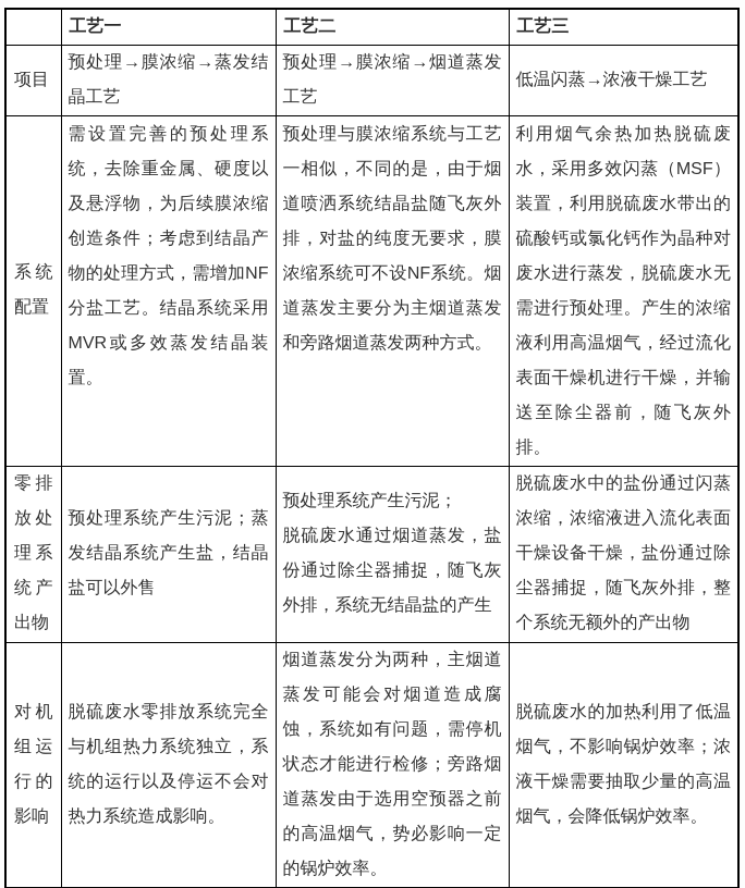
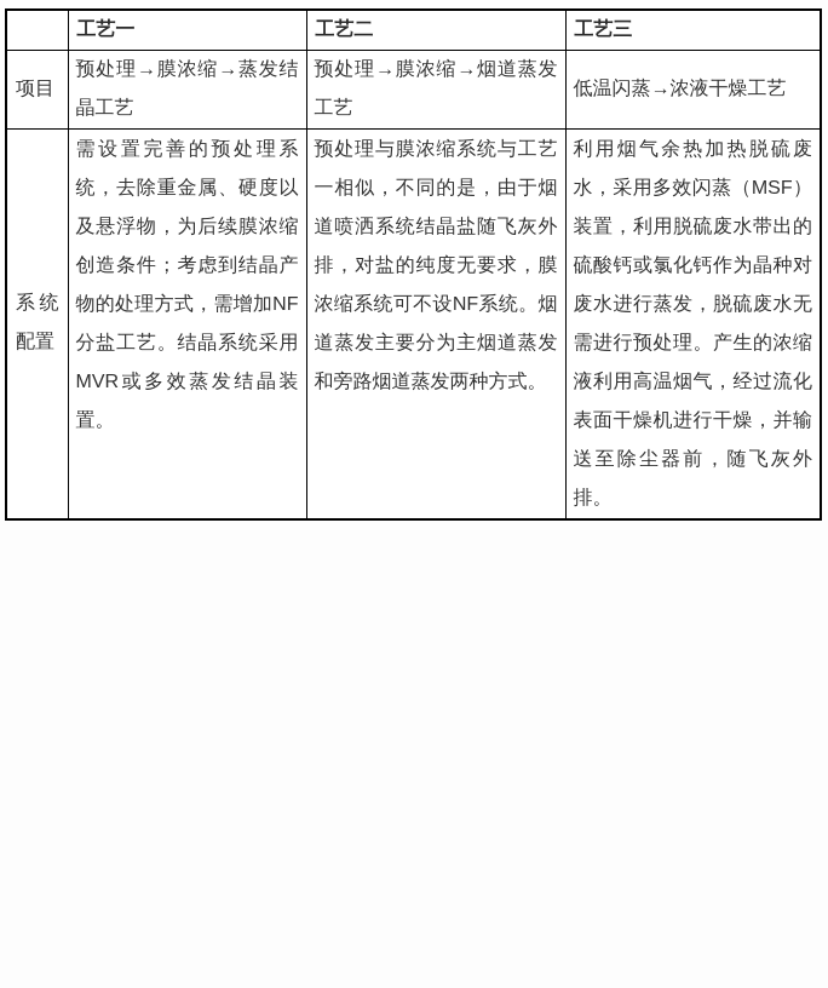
  	工艺一	工艺二	工艺三
  项目	预处理→膜浓缩→蒸发结晶工艺	预处理→膜浓缩→烟道蒸发工艺	低温闪蒸→浓液干燥工艺
  系统配置	需设置完善的预处理系统，去除重金属、硬度以及悬浮物，为后续膜浓缩创造条件；考虑到结晶产物的处理方式，需增加NF分盐工艺。结晶系统采用MVR或多效蒸发结晶装置。	预处理与膜浓缩系统与工艺一相似，不同的是，由于烟道喷洒系统结晶盐随飞灰外排，对盐的纯度无要求，膜浓缩系统可不设NF系统。烟道蒸发主要分为主烟道蒸发和旁路烟道蒸发两种方式。	利用烟气余热加热脱硫废水，采用多效闪蒸（MSF）装置，利用脱硫废水带出的硫酸钙或氯化钙作为晶种对废水进行蒸发，脱硫废水无需进行预处理。产生的浓缩液利用高温烟气，经过流化表面干燥机进行干燥，并输送至除尘器前，随飞灰外排。
- 零排放处理系统产出物	预处理系统产生污泥；蒸发结晶系统产生盐，结晶盐可以外售	预处理系统产生污泥； 脱硫废水通过烟道蒸发，盐份通过除尘器捕捉，随飞灰外排，系统无结晶盐的产生	脱硫废水中的盐份通过闪蒸浓缩，浓缩液进入流化表面干燥设备干燥，盐份通过除尘器捕捉，随飞灰外排，整个系统无额外的产出物
- 对机组运行的影响	脱硫废水零排放系统完全与机组热力系统独立，系统的运行以及停运不会对热力系统造成影响。	烟道蒸发分为两种，主烟道蒸发可能会对烟道造成腐蚀，系统如有问题，需停机状态才能进行检修；旁路烟道蒸发由于选用空预器之前的高温烟气，势必影响一定的锅炉效率。	脱硫废水的加热利用了低温烟气，不影响锅炉效率；浓液干燥需要抽取少量的高温烟气，会降低锅炉效率。
